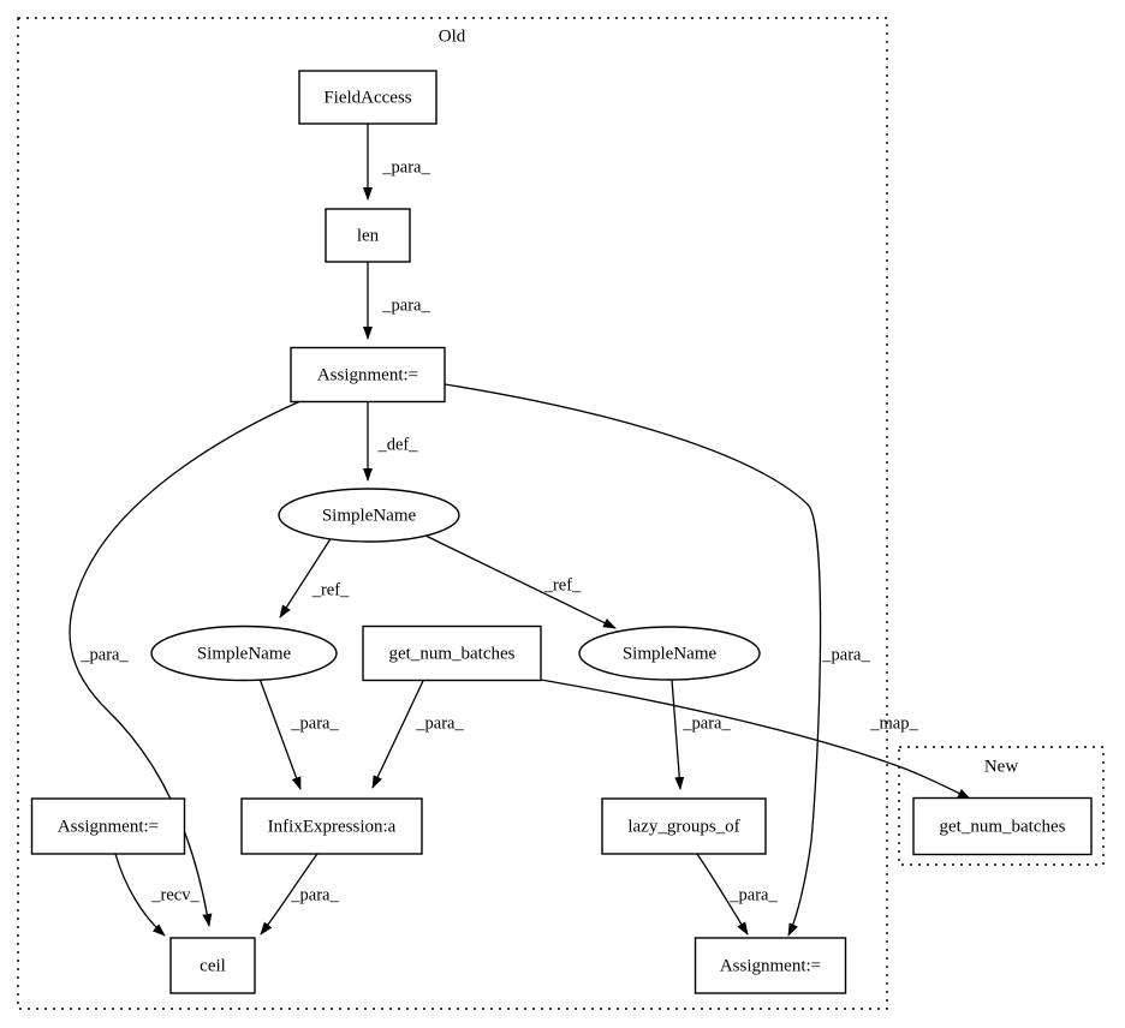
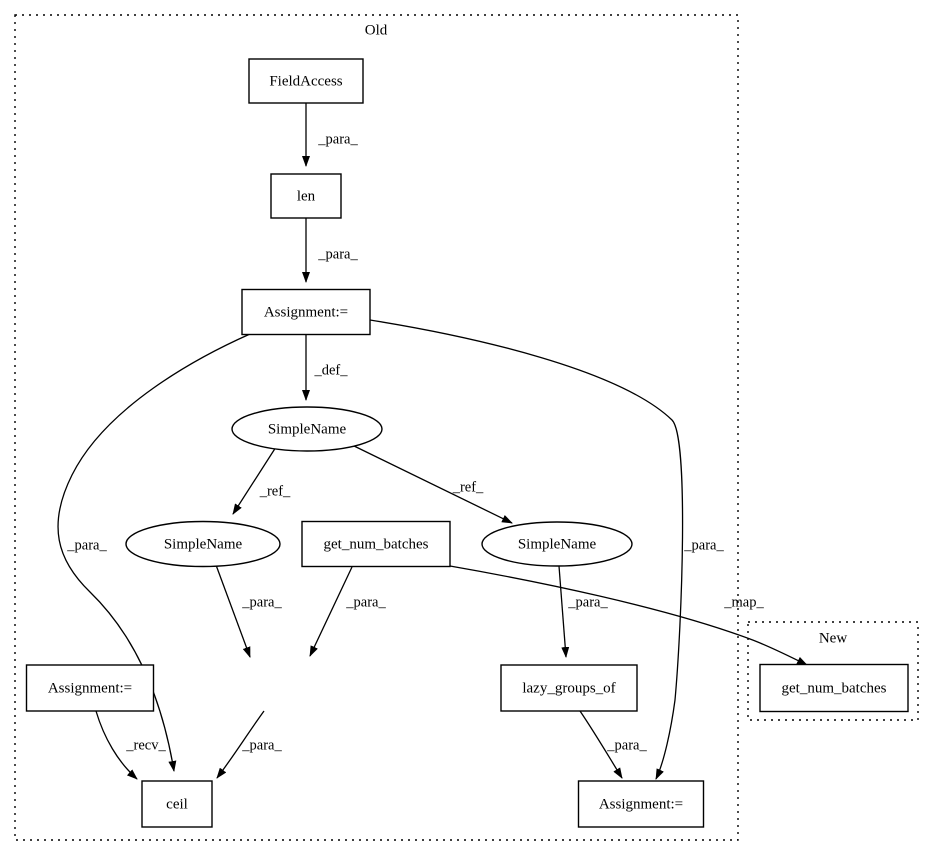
  Old
  New
  _para_
  _para_
  _def_
  _ref_
  _ref_
  _para_
  _para_
  _para_
  _recv_
  _para_
  _para_
  _para_
  _para_
  _map_
  FieldAccess
  len
  Assignment:=
  SimpleName
  SimpleName
  get_num_batches
  SimpleName
  Assignment:=
- InfixExpression:a
  lazy_groups_of
  ceil
  Assignment:=
  get_num_batches
